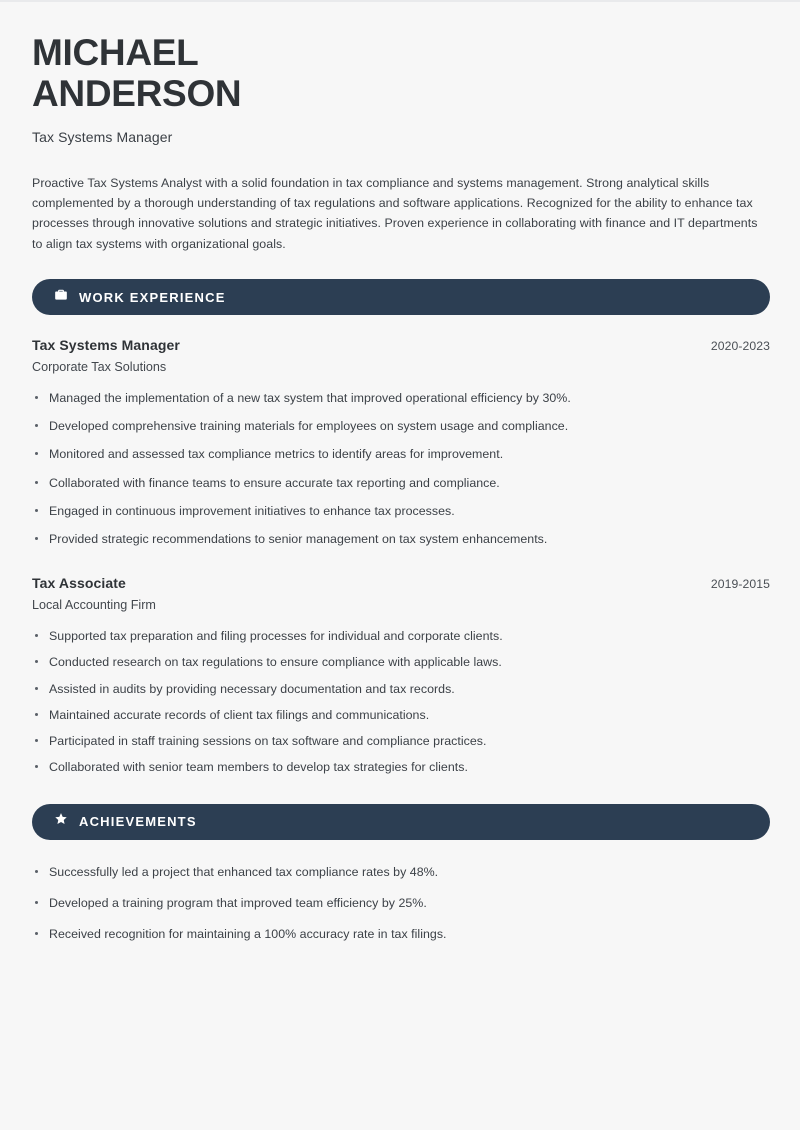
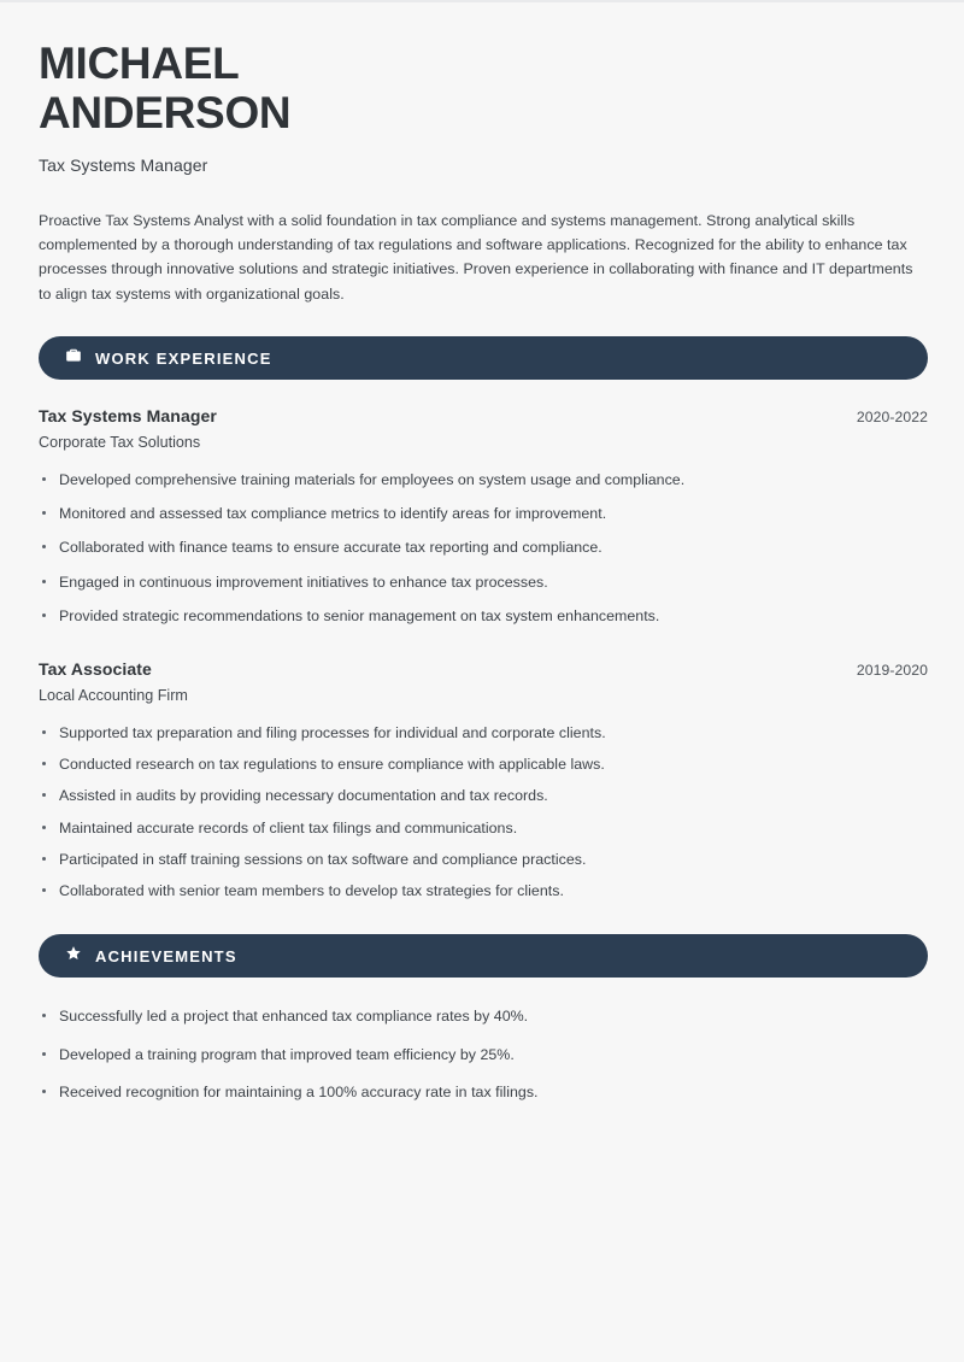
  MICHAEL
  ANDERSON
  Tax Systems Manager
  Proactive Tax Systems Analyst with a solid foundation in tax compliance and systems management. Strong analytical skills complemented by a thorough understanding of tax regulations and software applications. Recognized for the ability to enhance tax processes through innovative solutions and strategic initiatives. Proven experience in collaborating with finance and IT departments to align tax systems with organizational goals.
  WORK EXPERIENCE
  Tax Systems Manager
- 2020-2023
+ 2020-2022
  Corporate Tax Solutions
- Managed the implementation of a new tax system that improved operational efficiency by 30%.
  Developed comprehensive training materials for employees on system usage and compliance.
  Monitored and assessed tax compliance metrics to identify areas for improvement.
  Collaborated with finance teams to ensure accurate tax reporting and compliance.
  Engaged in continuous improvement initiatives to enhance tax processes.
  Provided strategic recommendations to senior management on tax system enhancements.
  Tax Associate
- 2019-2015
+ 2019-2020
  Local Accounting Firm
  Supported tax preparation and filing processes for individual and corporate clients.
  Conducted research on tax regulations to ensure compliance with applicable laws.
  Assisted in audits by providing necessary documentation and tax records.
  Maintained accurate records of client tax filings and communications.
  Participated in staff training sessions on tax software and compliance practices.
  Collaborated with senior team members to develop tax strategies for clients.
  ACHIEVEMENTS
- Successfully led a project that enhanced tax compliance rates by 48%.
+ Successfully led a project that enhanced tax compliance rates by 40%.
  Developed a training program that improved team efficiency by 25%.
  Received recognition for maintaining a 100% accuracy rate in tax filings.
